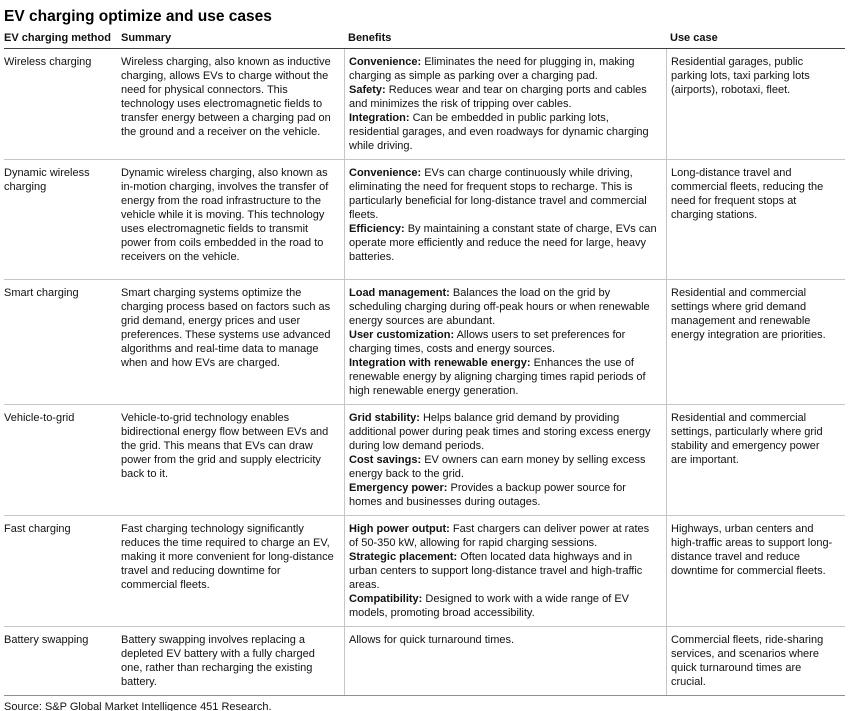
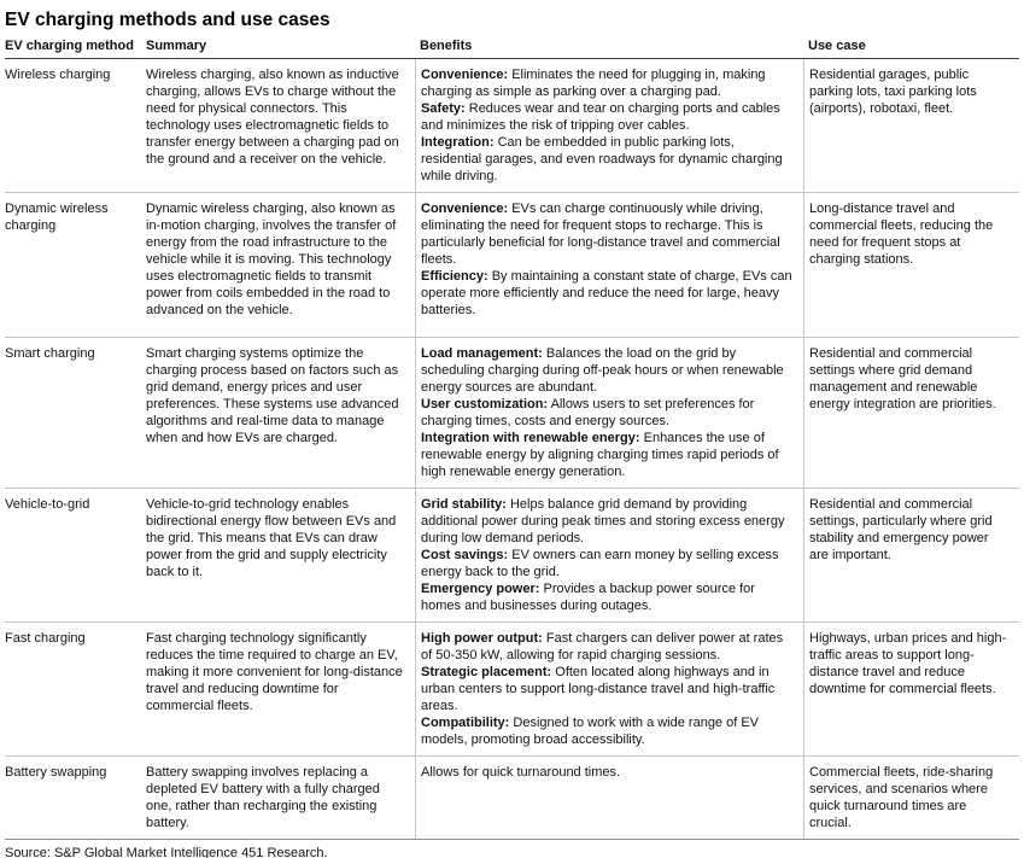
- EV charging optimize and use cases
+ EV charging methods and use cases
  EV charging method
  Summary
  Benefits
  Use case
  Wireless charging
  Wireless charging, also known as inductive charging, allows EVs to charge without the need for physical connectors. This technology uses electromagnetic fields to transfer energy between a charging pad on the ground and a receiver on the vehicle.
  Convenience: Eliminates the need for plugging in, making charging as simple as parking over a charging pad.
  Safety: Reduces wear and tear on charging ports and cables and minimizes the risk of tripping over cables.
  Integration: Can be embedded in public parking lots, residential garages, and even roadways for dynamic charging while driving.
  Residential garages, public parking lots, taxi parking lots (airports), robotaxi, fleet.
  Dynamic wireless charging
- Dynamic wireless charging, also known as in-motion charging, involves the transfer of energy from the road infrastructure to the vehicle while it is moving. This technology uses electromagnetic fields to transmit power from coils embedded in the road to receivers on the vehicle.
+ Dynamic wireless charging, also known as in-motion charging, involves the transfer of energy from the road infrastructure to the vehicle while it is moving. This technology uses electromagnetic fields to transmit power from coils embedded in the road to advanced on the vehicle.
  Convenience: EVs can charge continuously while driving, eliminating the need for frequent stops to recharge. This is particularly beneficial for long-distance travel and commercial fleets.
  Efficiency: By maintaining a constant state of charge, EVs can operate more efficiently and reduce the need for large, heavy batteries.
  Long-distance travel and commercial fleets, reducing the need for frequent stops at charging stations.
  Smart charging
  Smart charging systems optimize the charging process based on factors such as grid demand, energy prices and user preferences. These systems use advanced algorithms and real-time data to manage when and how EVs are charged.
  Load management: Balances the load on the grid by scheduling charging during off-peak hours or when renewable energy sources are abundant.
  User customization: Allows users to set preferences for charging times, costs and energy sources.
  Integration with renewable energy: Enhances the use of renewable energy by aligning charging times rapid periods of high renewable energy generation.
  Residential and commercial settings where grid demand management and renewable energy integration are priorities.
  Vehicle-to-grid
  Vehicle-to-grid technology enables bidirectional energy flow between EVs and the grid. This means that EVs can draw power from the grid and supply electricity back to it.
  Grid stability: Helps balance grid demand by providing additional power during peak times and storing excess energy during low demand periods.
  Cost savings: EV owners can earn money by selling excess energy back to the grid.
  Emergency power: Provides a backup power source for homes and businesses during outages.
  Residential and commercial settings, particularly where grid stability and emergency power are important.
  Fast charging
  Fast charging technology significantly reduces the time required to charge an EV, making it more convenient for long-distance travel and reducing downtime for commercial fleets.
  High power output: Fast chargers can deliver power at rates of 50-350 kW, allowing for rapid charging sessions.
- Strategic placement: Often located data highways and in urban centers to support long-distance travel and high-traffic areas.
+ Strategic placement: Often located along highways and in urban centers to support long-distance travel and high-traffic areas.
  Compatibility: Designed to work with a wide range of EV models, promoting broad accessibility.
- Highways, urban centers and high-traffic areas to support long-distance travel and reduce downtime for commercial fleets.
+ Highways, urban prices and high-traffic areas to support long-distance travel and reduce downtime for commercial fleets.
  Battery swapping
  Battery swapping involves replacing a depleted EV battery with a fully charged one, rather than recharging the existing battery.
  Allows for quick turnaround times.
  Commercial fleets, ride-sharing services, and scenarios where quick turnaround times are crucial.
  Source: S&P Global Market Intelligence 451 Research.
